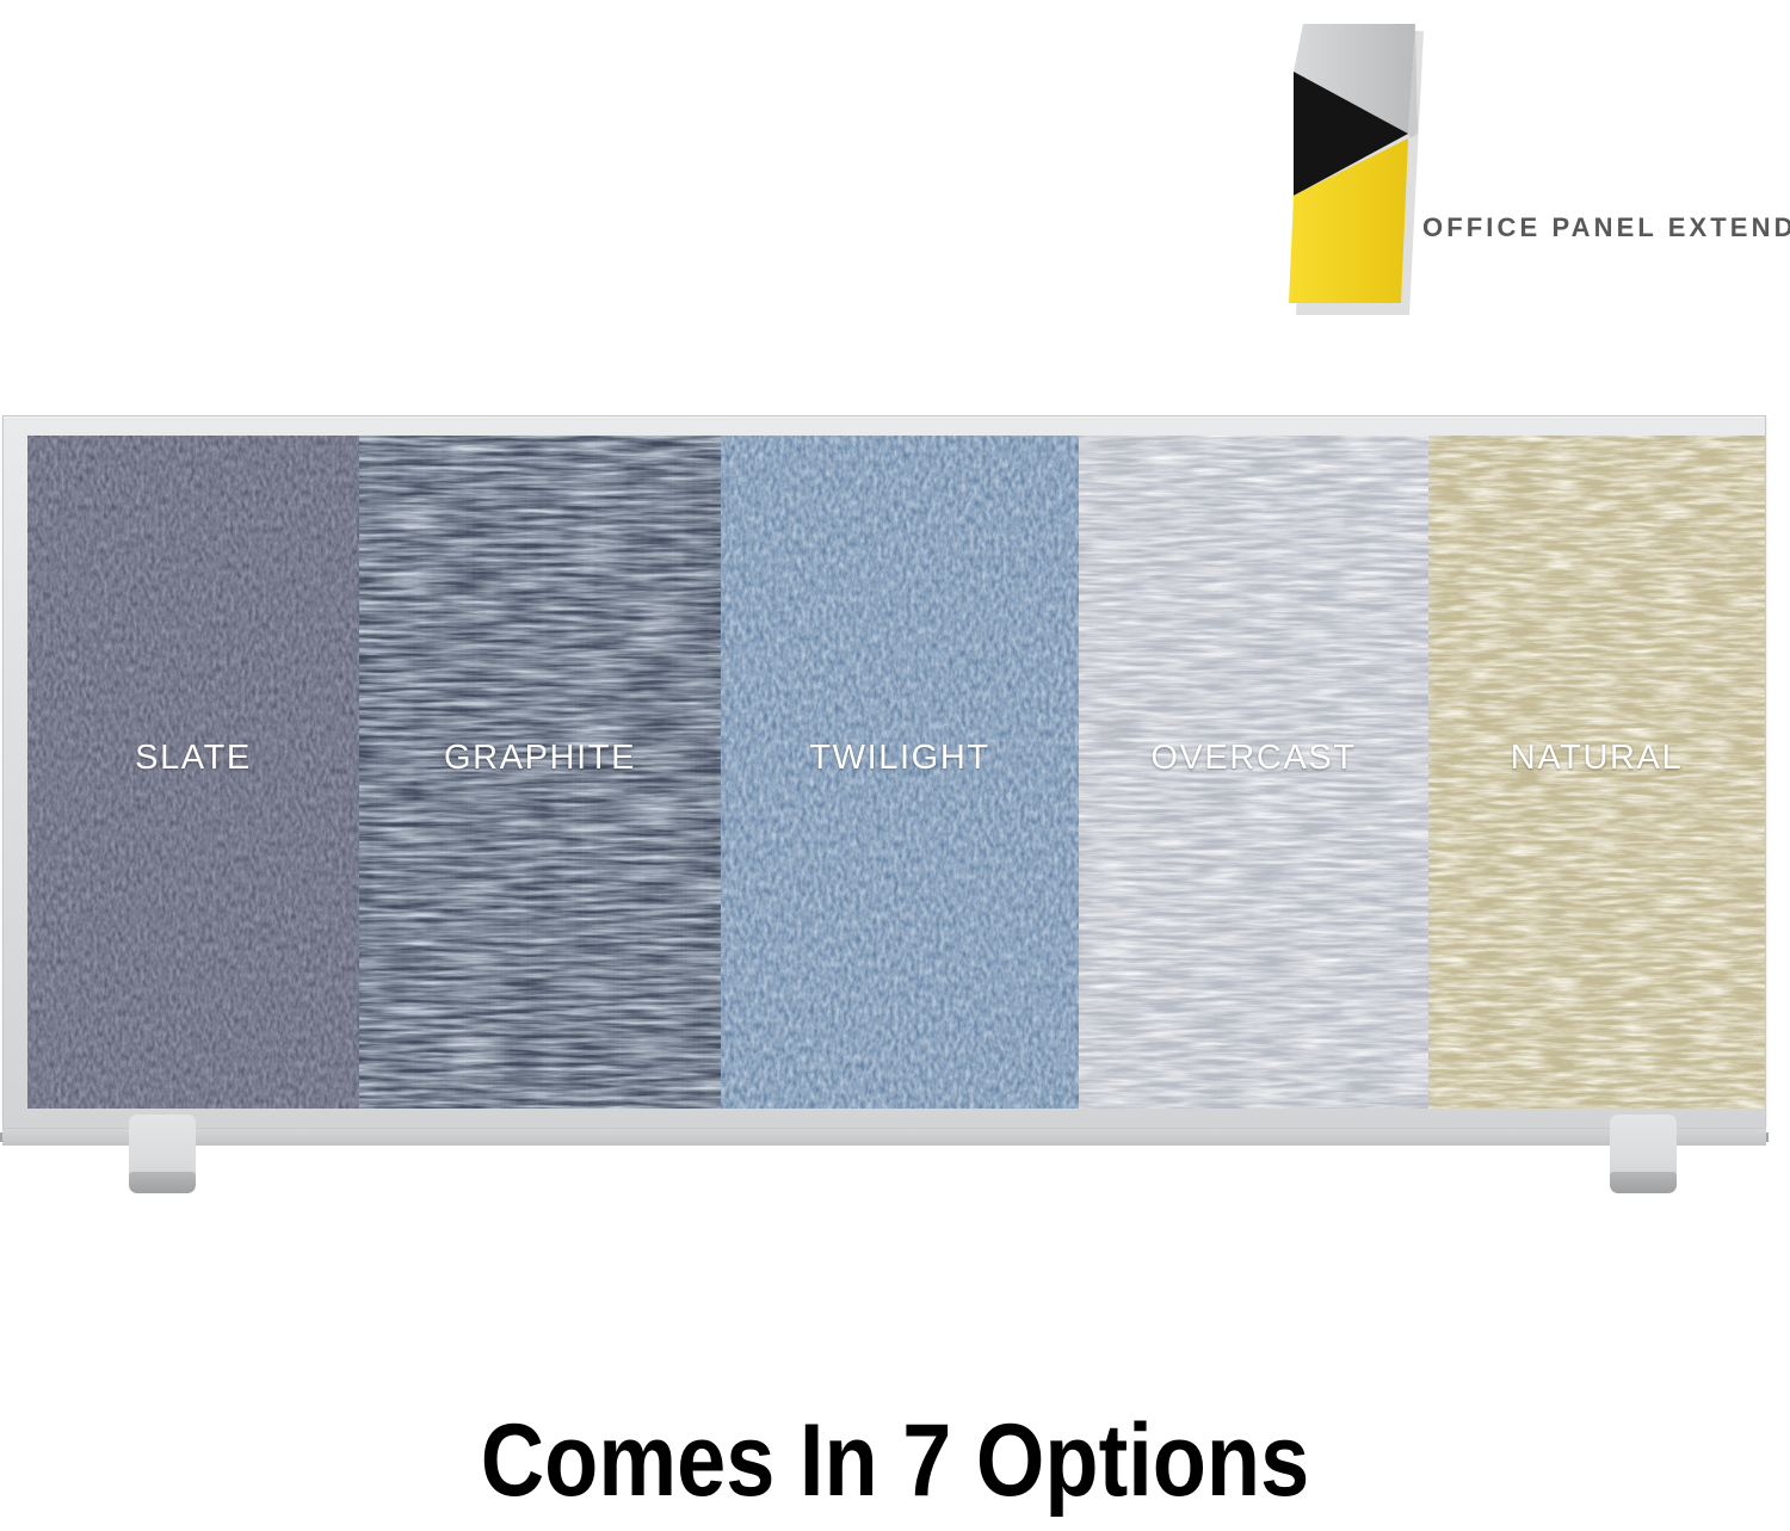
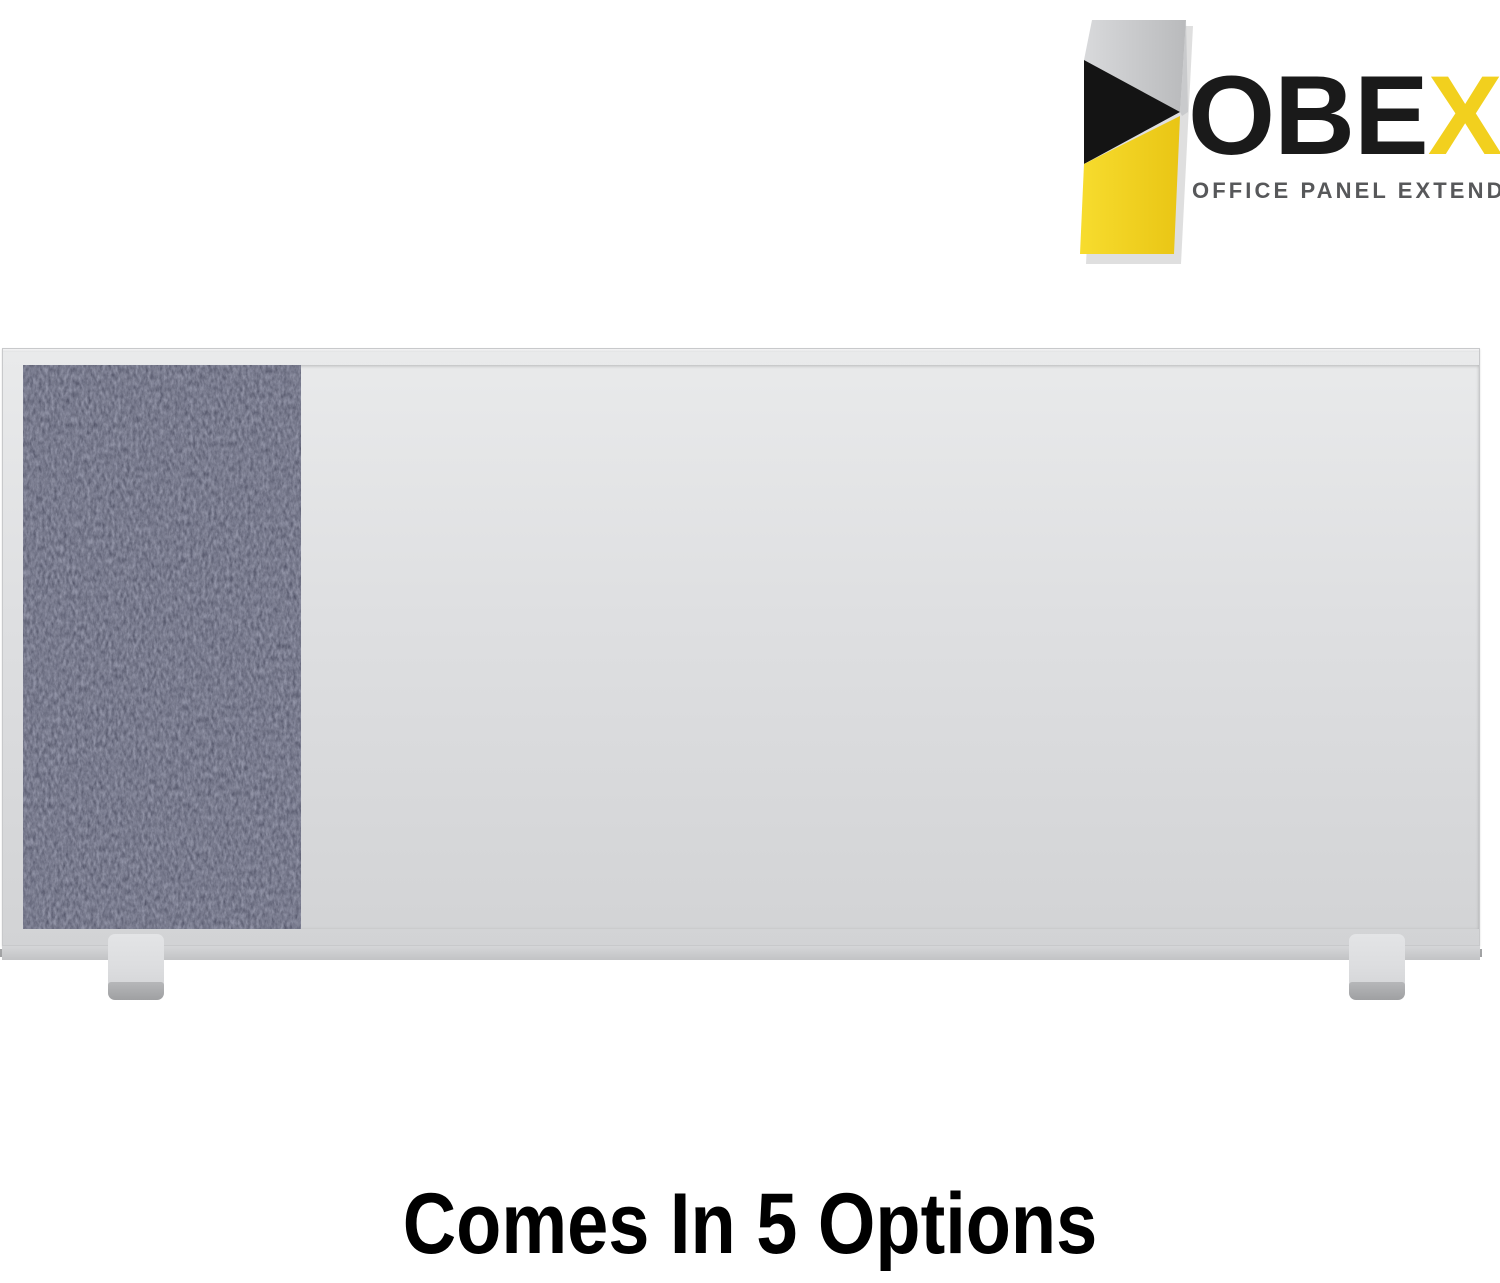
+ OBEX
  OFFICE PANEL EXTEND
- SLATE
- GRAPHITE
- TWILIGHT
- OVERCAST
- NATURAL
- Comes In 7 Options
+ Comes In 5 Options
